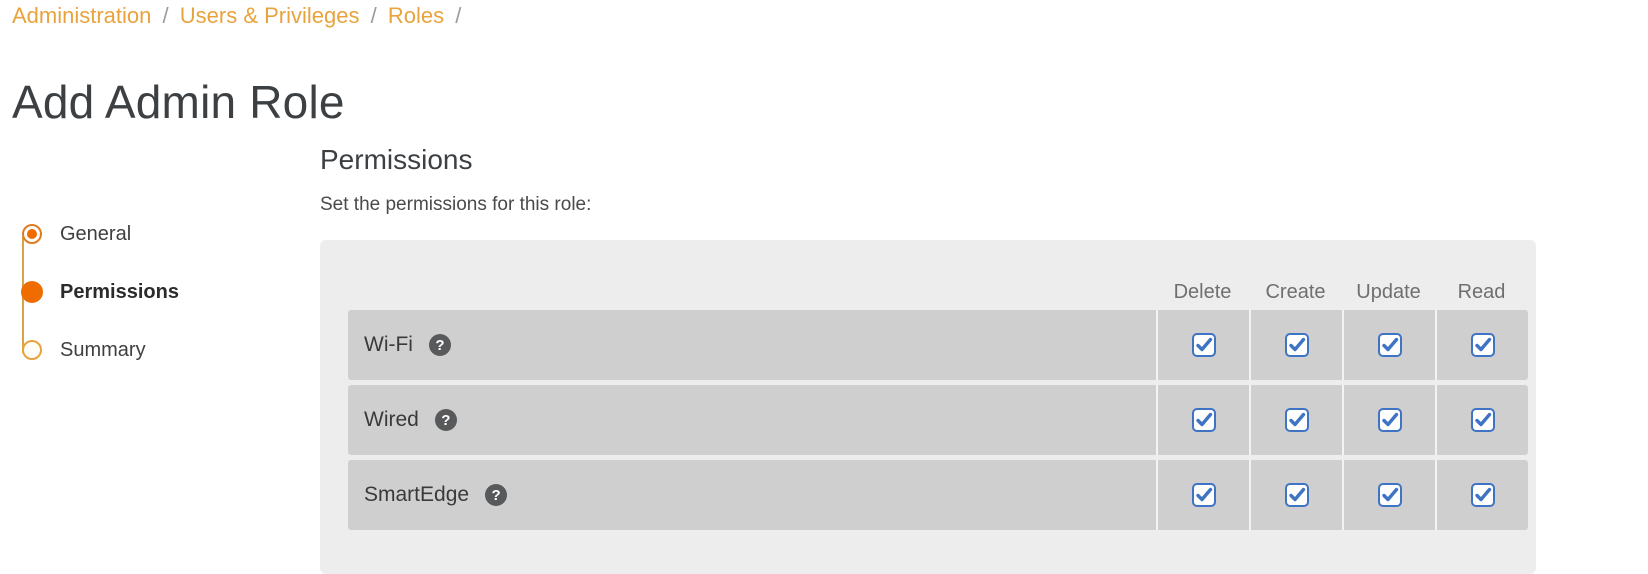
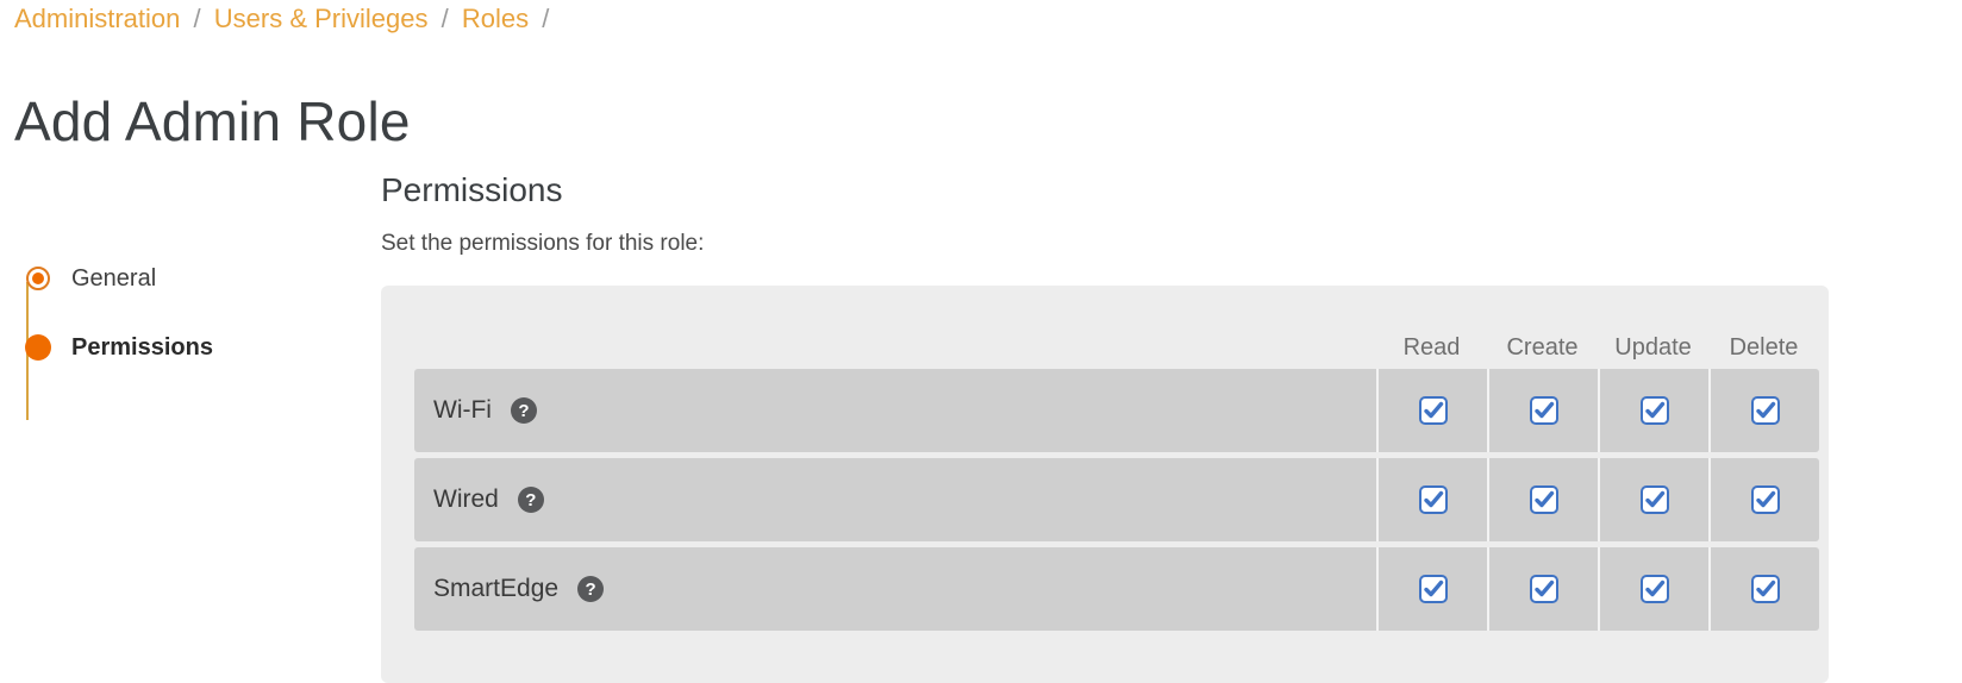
  Administration / Users & Privileges / Roles /
  Add Admin Role
  General
  Permissions
- Summary
  Permissions
  Set the permissions for this role:
- Delete
+ Read
  Create
  Update
- Read
+ Delete
  Wi-Fi
  ?
  Wired
  ?
  SmartEdge
  ?
